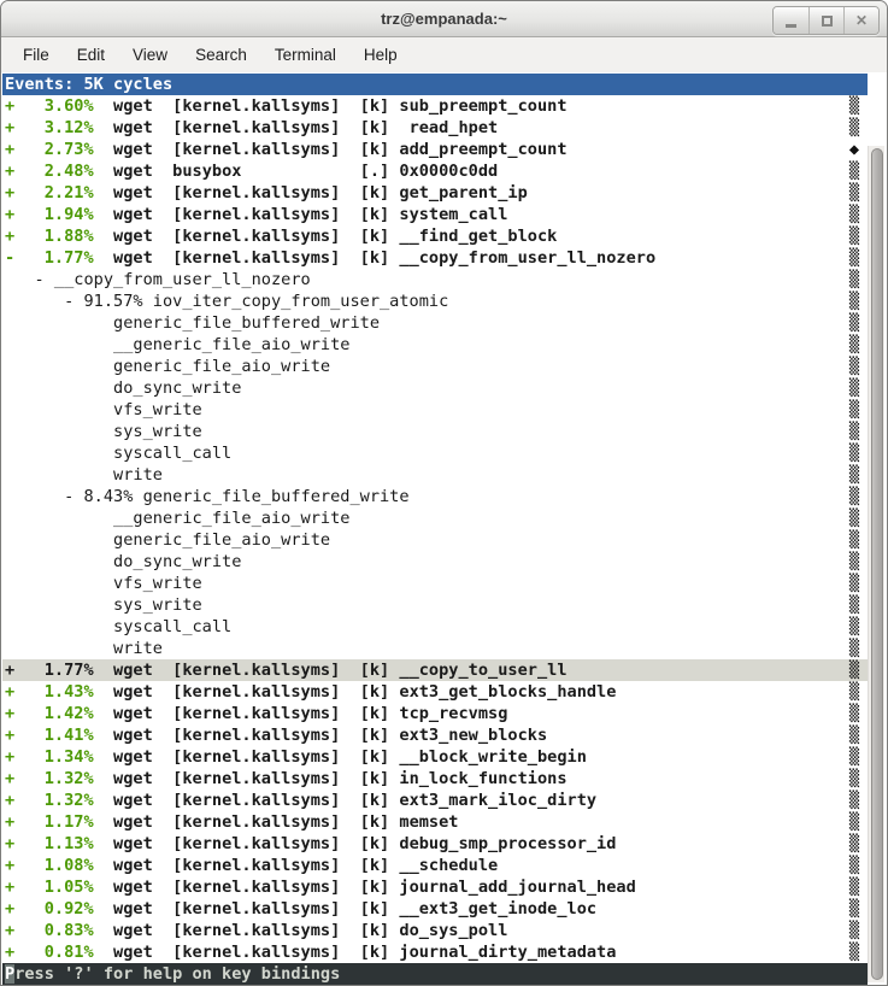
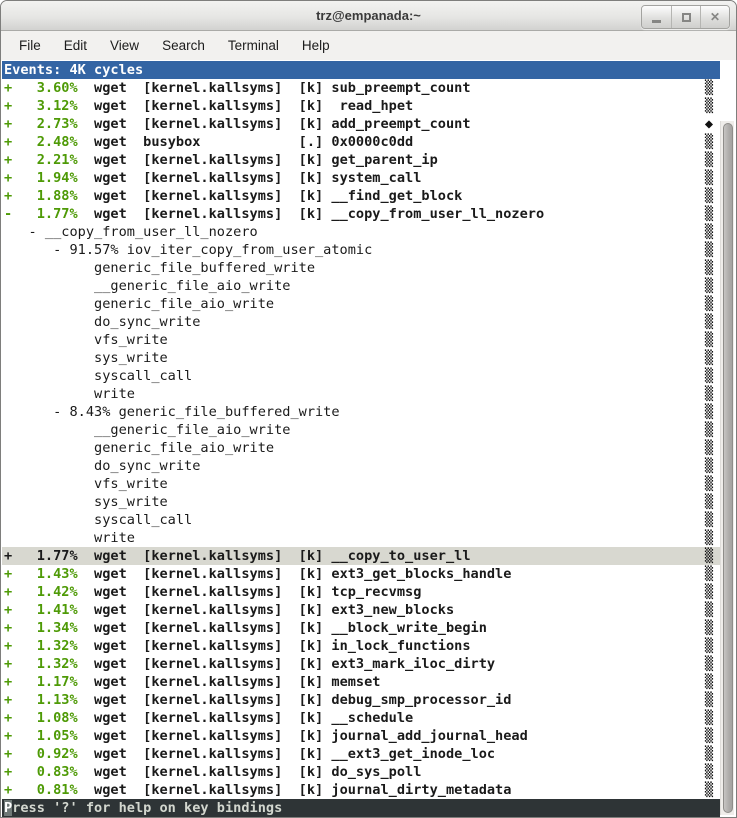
  trz@empanada:~
  ✕
  File
  Edit
  View
  Search
  Terminal
  Help
- Events: 5K cycles
+ Events: 4K cycles
  + 3.60% wget [kernel.kallsyms] [k] sub_preempt_count
  ▒
  + 3.12% wget [kernel.kallsyms] [k] read_hpet
  ▒
  + 2.73% wget [kernel.kallsyms] [k] add_preempt_count
  ◆
  + 2.48% wget busybox [.] 0x0000c0dd
  ▒
  + 2.21% wget [kernel.kallsyms] [k] get_parent_ip
  ▒
  + 1.94% wget [kernel.kallsyms] [k] system_call
  ▒
  + 1.88% wget [kernel.kallsyms] [k] __find_get_block
  ▒
  - 1.77% wget [kernel.kallsyms] [k] __copy_from_user_ll_nozero
  ▒
  - __copy_from_user_ll_nozero
  ▒
  - 91.57% iov_iter_copy_from_user_atomic
  ▒
  generic_file_buffered_write
  ▒
  __generic_file_aio_write
  ▒
  generic_file_aio_write
  ▒
  do_sync_write
  ▒
  vfs_write
  ▒
  sys_write
  ▒
  syscall_call
  ▒
  write
  ▒
  - 8.43% generic_file_buffered_write
  ▒
  __generic_file_aio_write
  ▒
  generic_file_aio_write
  ▒
  do_sync_write
  ▒
  vfs_write
  ▒
  sys_write
  ▒
  syscall_call
  ▒
  write
  ▒
  + 1.77% wget [kernel.kallsyms] [k] __copy_to_user_ll
  ▒
  + 1.43% wget [kernel.kallsyms] [k] ext3_get_blocks_handle
  ▒
  + 1.42% wget [kernel.kallsyms] [k] tcp_recvmsg
  ▒
  + 1.41% wget [kernel.kallsyms] [k] ext3_new_blocks
  ▒
  + 1.34% wget [kernel.kallsyms] [k] __block_write_begin
  ▒
  + 1.32% wget [kernel.kallsyms] [k] in_lock_functions
  ▒
  + 1.32% wget [kernel.kallsyms] [k] ext3_mark_iloc_dirty
  ▒
  + 1.17% wget [kernel.kallsyms] [k] memset
  ▒
  + 1.13% wget [kernel.kallsyms] [k] debug_smp_processor_id
  ▒
  + 1.08% wget [kernel.kallsyms] [k] __schedule
  ▒
  + 1.05% wget [kernel.kallsyms] [k] journal_add_journal_head
  ▒
  + 0.92% wget [kernel.kallsyms] [k] __ext3_get_inode_loc
  ▒
  + 0.83% wget [kernel.kallsyms] [k] do_sys_poll
  ▒
  + 0.81% wget [kernel.kallsyms] [k] journal_dirty_metadata
  ▒
  Press '?' for help on key bindings
